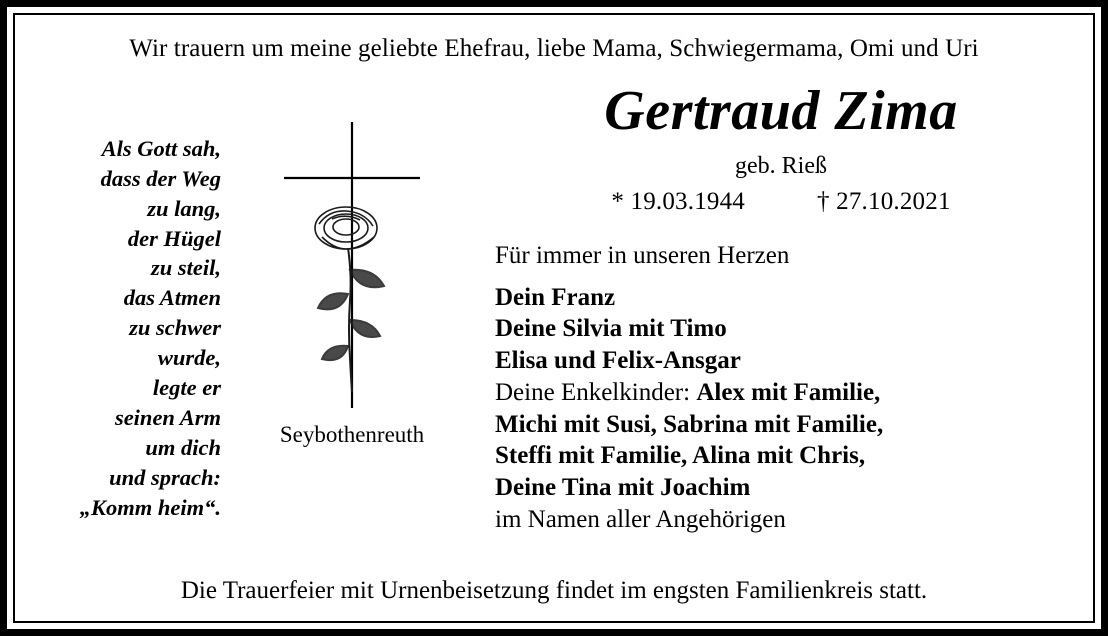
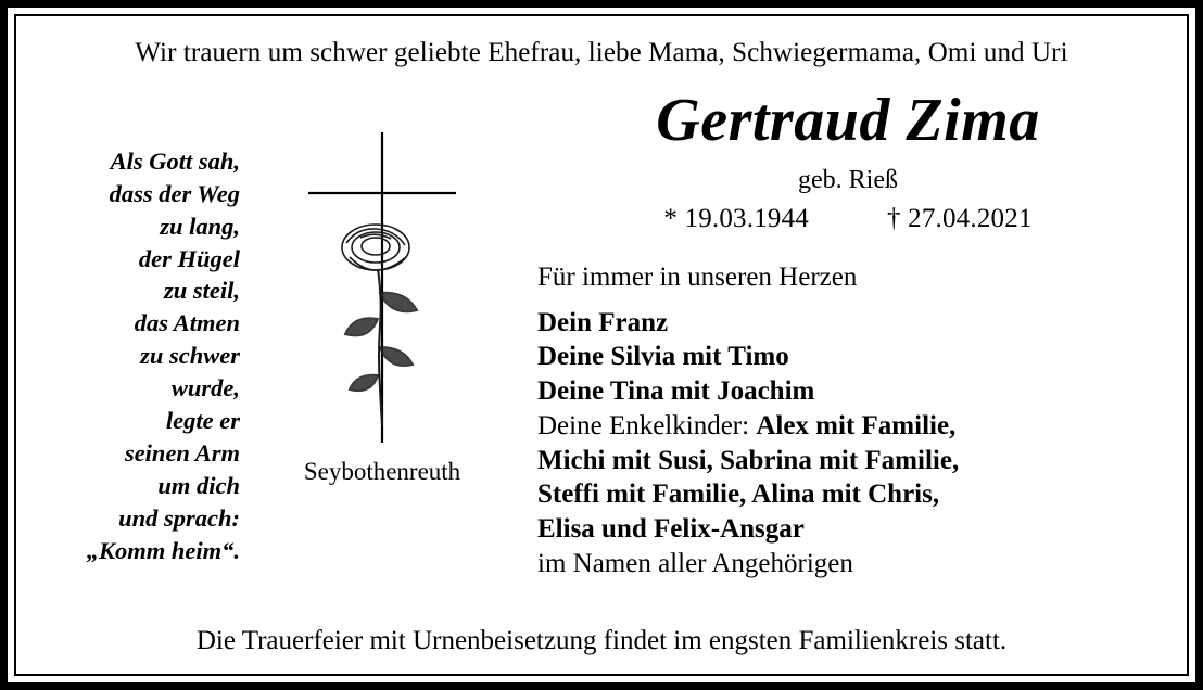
- Wir trauern um meine geliebte Ehefrau, liebe Mama, Schwiegermama, Omi und Uri
+ Wir trauern um schwer geliebte Ehefrau, liebe Mama, Schwiegermama, Omi und Uri
  Als Gott sah,
  dass der Weg
  zu lang,
  der Hügel
  zu steil,
  das Atmen
  zu schwer
  wurde,
  legte er
  seinen Arm
  um dich
  und sprach:
  „Komm heim“.
  Seybothenreuth
  Gertraud Zima
  geb. Rieß
- * 19.03.1944 † 27.10.2021
+ * 19.03.1944 † 27.04.2021
  Für immer in unseren Herzen
  Dein Franz
  Deine Silvia mit Timo
- Elisa und Felix-Ansgar
+ Deine Tina mit Joachim
  Deine Enkelkinder: Alex mit Familie,
  Michi mit Susi, Sabrina mit Familie,
  Steffi mit Familie, Alina mit Chris,
- Deine Tina mit Joachim
+ Elisa und Felix-Ansgar
  im Namen aller Angehörigen
  Die Trauerfeier mit Urnenbeisetzung findet im engsten Familienkreis statt.
